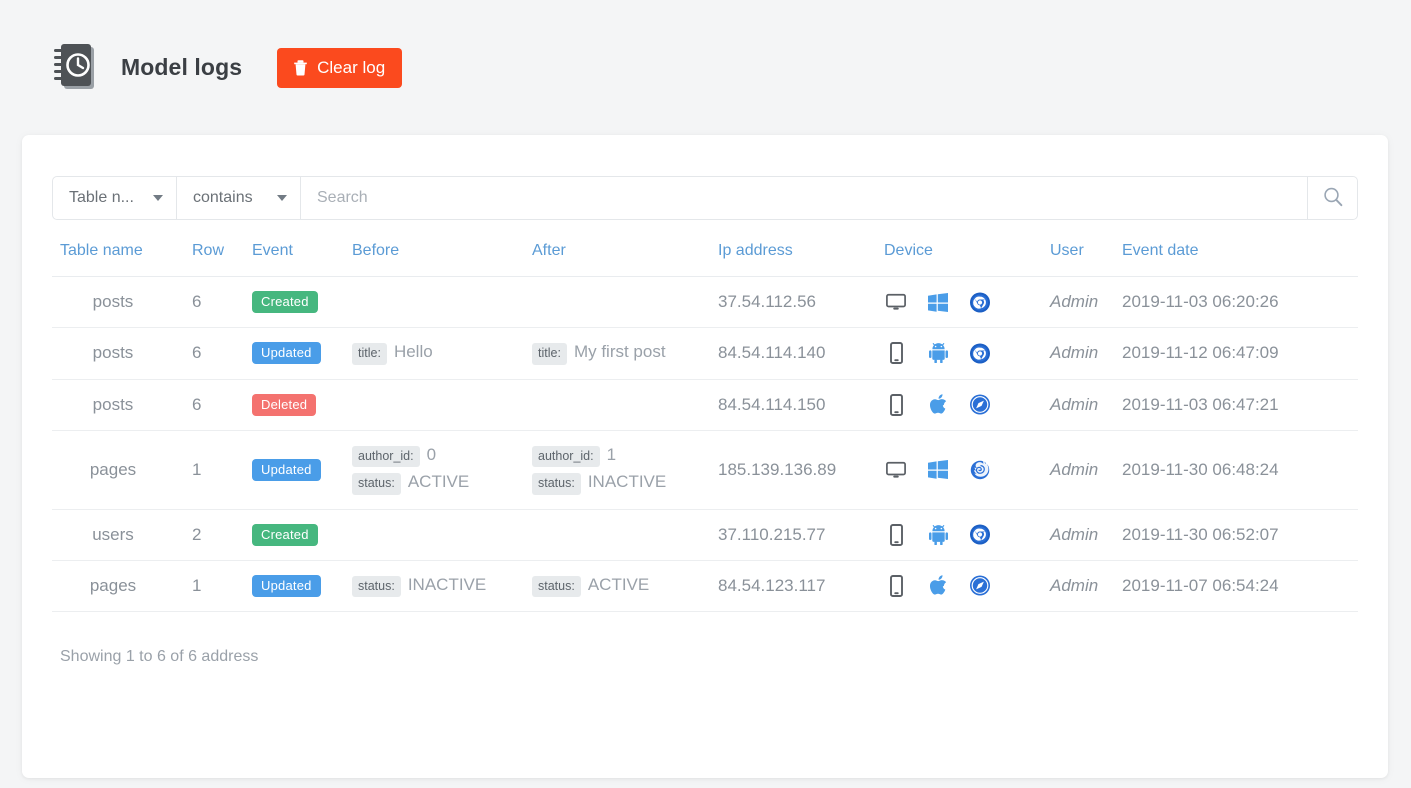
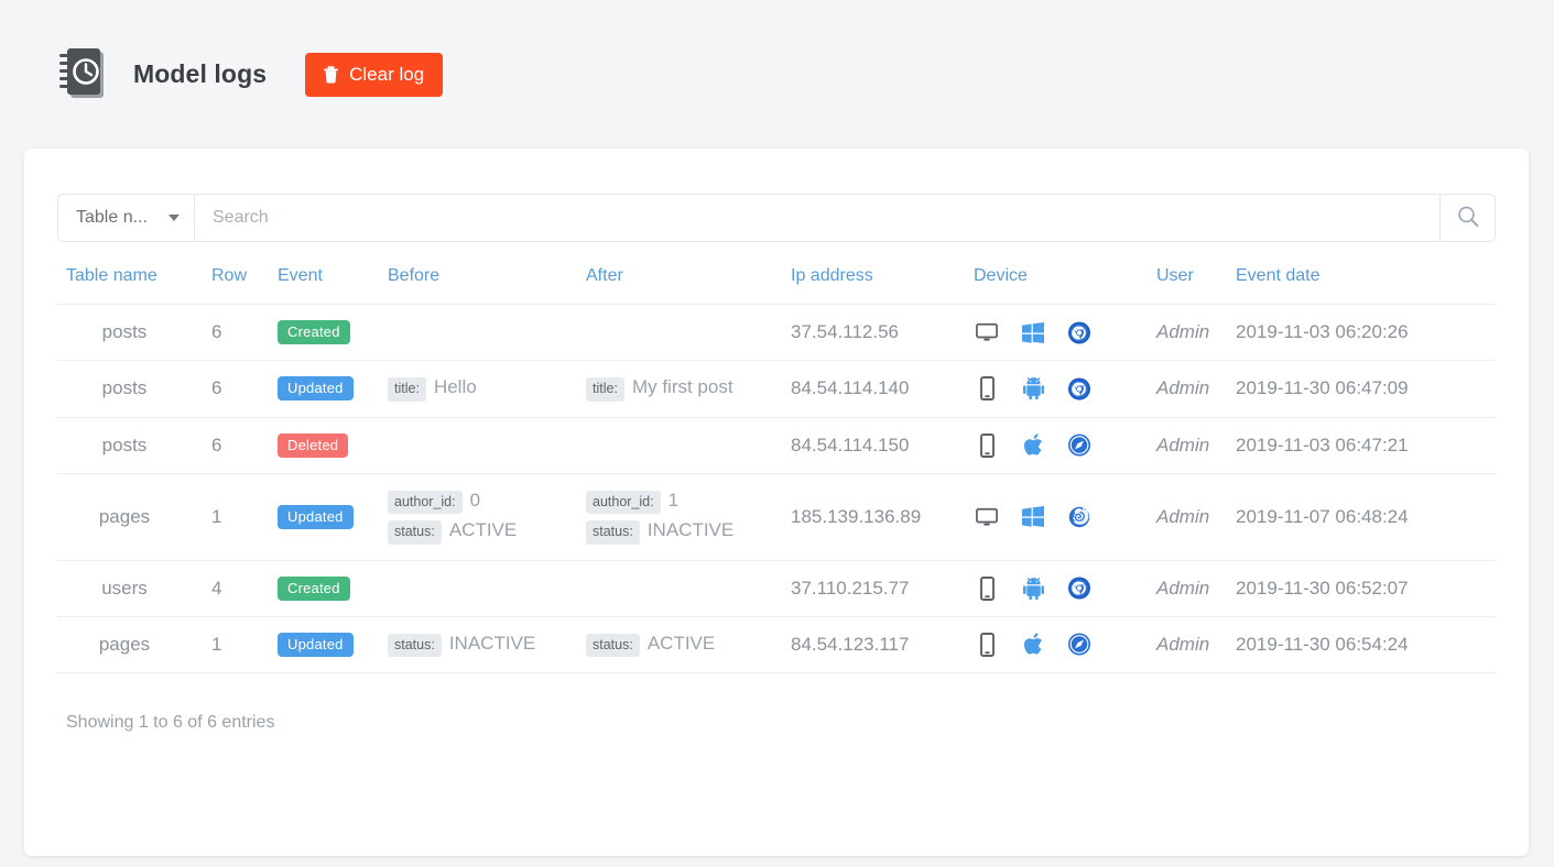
  Model logs
  Clear log
  Table n...
- contains
  Search
  Table name	Row	Event	Before	After	Ip address	Device	User	Event date
  posts	6	Created			37.54.112.56		Admin	2019-11-03 06:20:26
- posts	6	Updated	title: Hello	title: My first post	84.54.114.140		Admin	2019-11-12 06:47:09
+ posts	6	Updated	title: Hello	title: My first post	84.54.114.140		Admin	2019-11-30 06:47:09
  posts	6	Deleted			84.54.114.150		Admin	2019-11-03 06:47:21
- pages	1	Updated	author_id: 0status: ACTIVE	author_id: 1status: INACTIVE	185.139.136.89		Admin	2019-11-30 06:48:24
+ pages	1	Updated	author_id: 0status: ACTIVE	author_id: 1status: INACTIVE	185.139.136.89		Admin	2019-11-07 06:48:24
- users	2	Created			37.110.215.77		Admin	2019-11-30 06:52:07
+ users	4	Created			37.110.215.77		Admin	2019-11-30 06:52:07
- pages	1	Updated	status: INACTIVE	status: ACTIVE	84.54.123.117		Admin	2019-11-07 06:54:24
+ pages	1	Updated	status: INACTIVE	status: ACTIVE	84.54.123.117		Admin	2019-11-30 06:54:24
- Showing 1 to 6 of 6 address
+ Showing 1 to 6 of 6 entries
